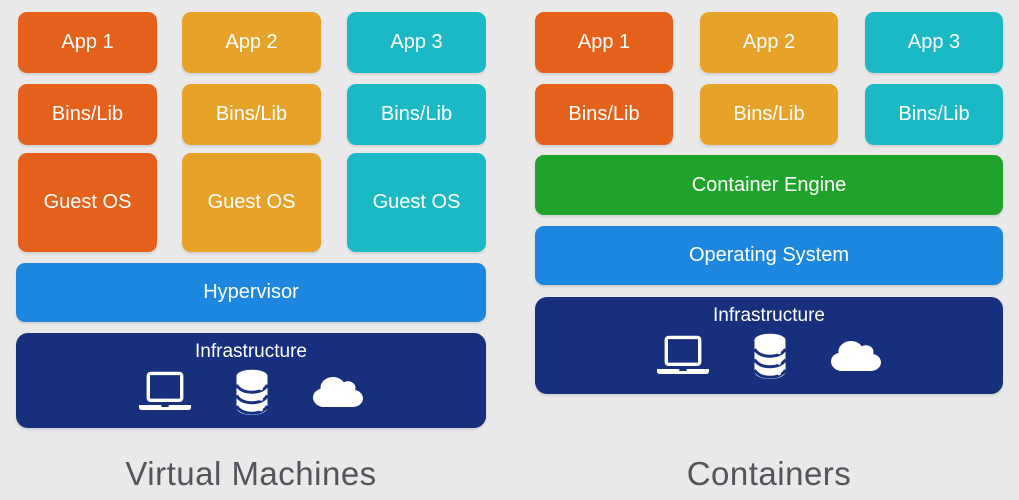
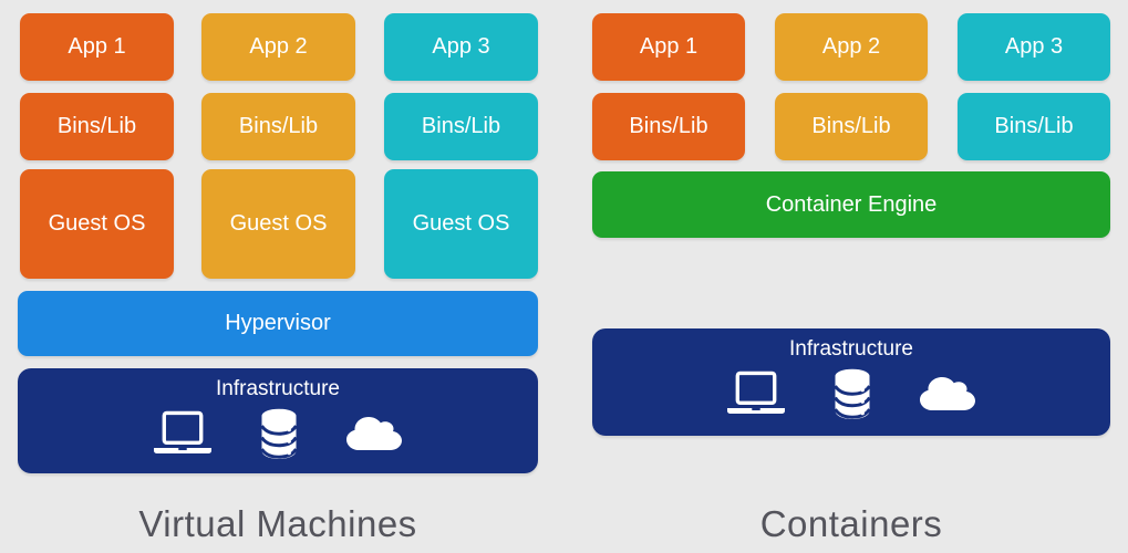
  App 1
  App 2
  App 3
  Bins/Lib
  Bins/Lib
  Bins/Lib
  Guest OS
  Guest OS
  Guest OS
  Hypervisor
  Infrastructure
  Virtual Machines
  App 1
  App 2
  App 3
  Bins/Lib
  Bins/Lib
  Bins/Lib
  Container Engine
- Operating System
  Infrastructure
  Containers
